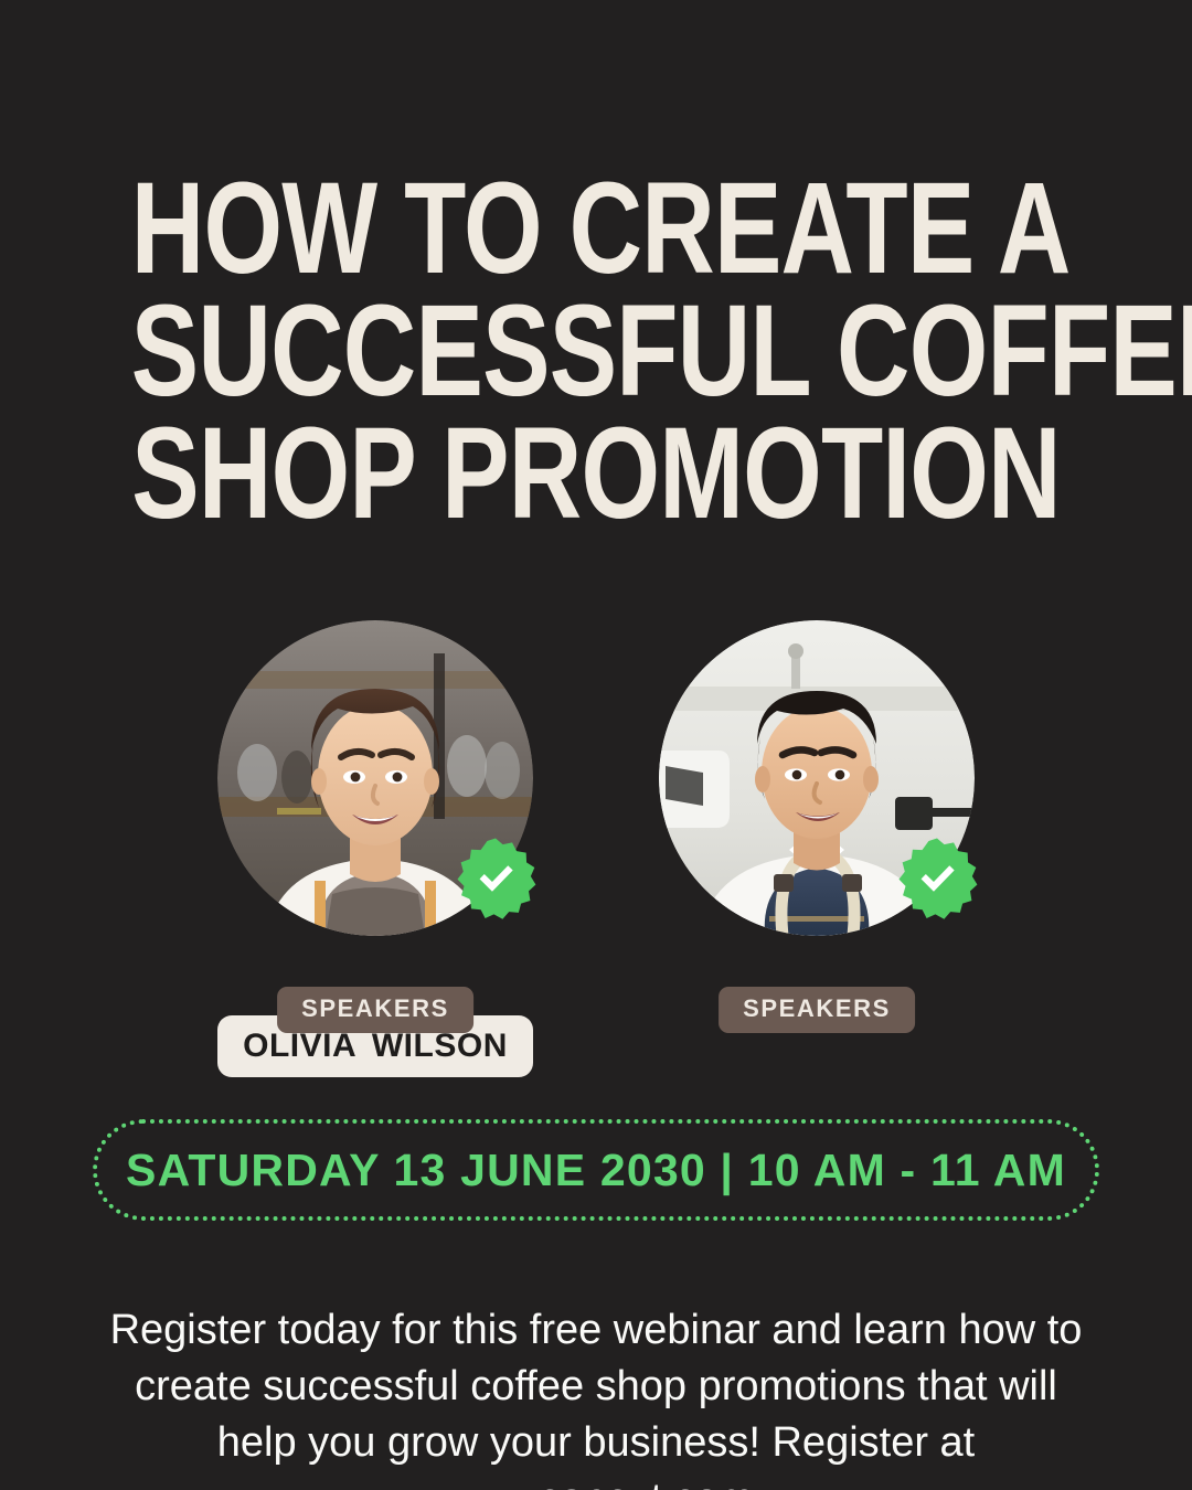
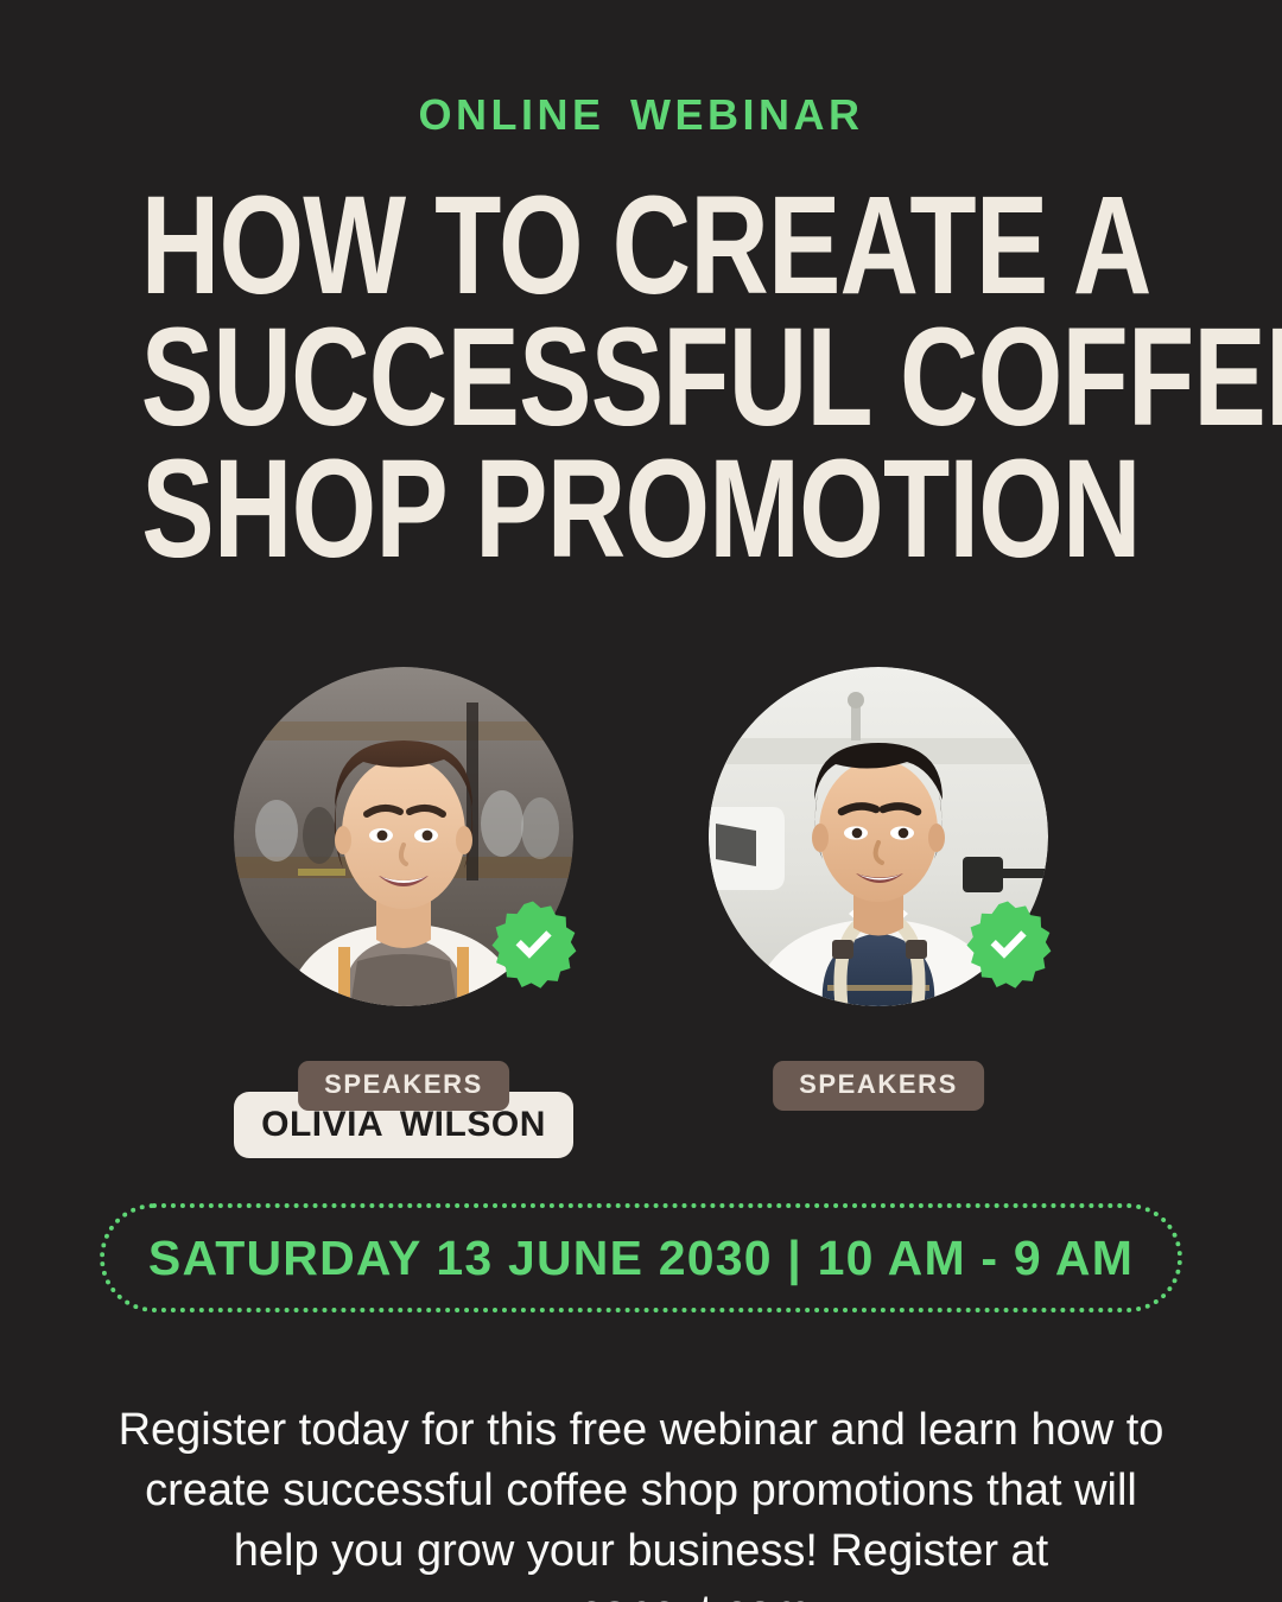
+ ONLINE WEBINAR
  HOW TO CREATE A
  SUCCESSFUL COFFE
  SHOP PROMOTION
  SPEAKERS
  OLIVIA WILSON
  SPEAKERS
- SATURDAY 13 JUNE 2030 | 10 AM - 11 AM
+ SATURDAY 13 JUNE 2030 | 10 AM - 9 AM
  Register today for this free webinar and learn how to create successful coffee shop promotions that will help you grow your business! Register at
